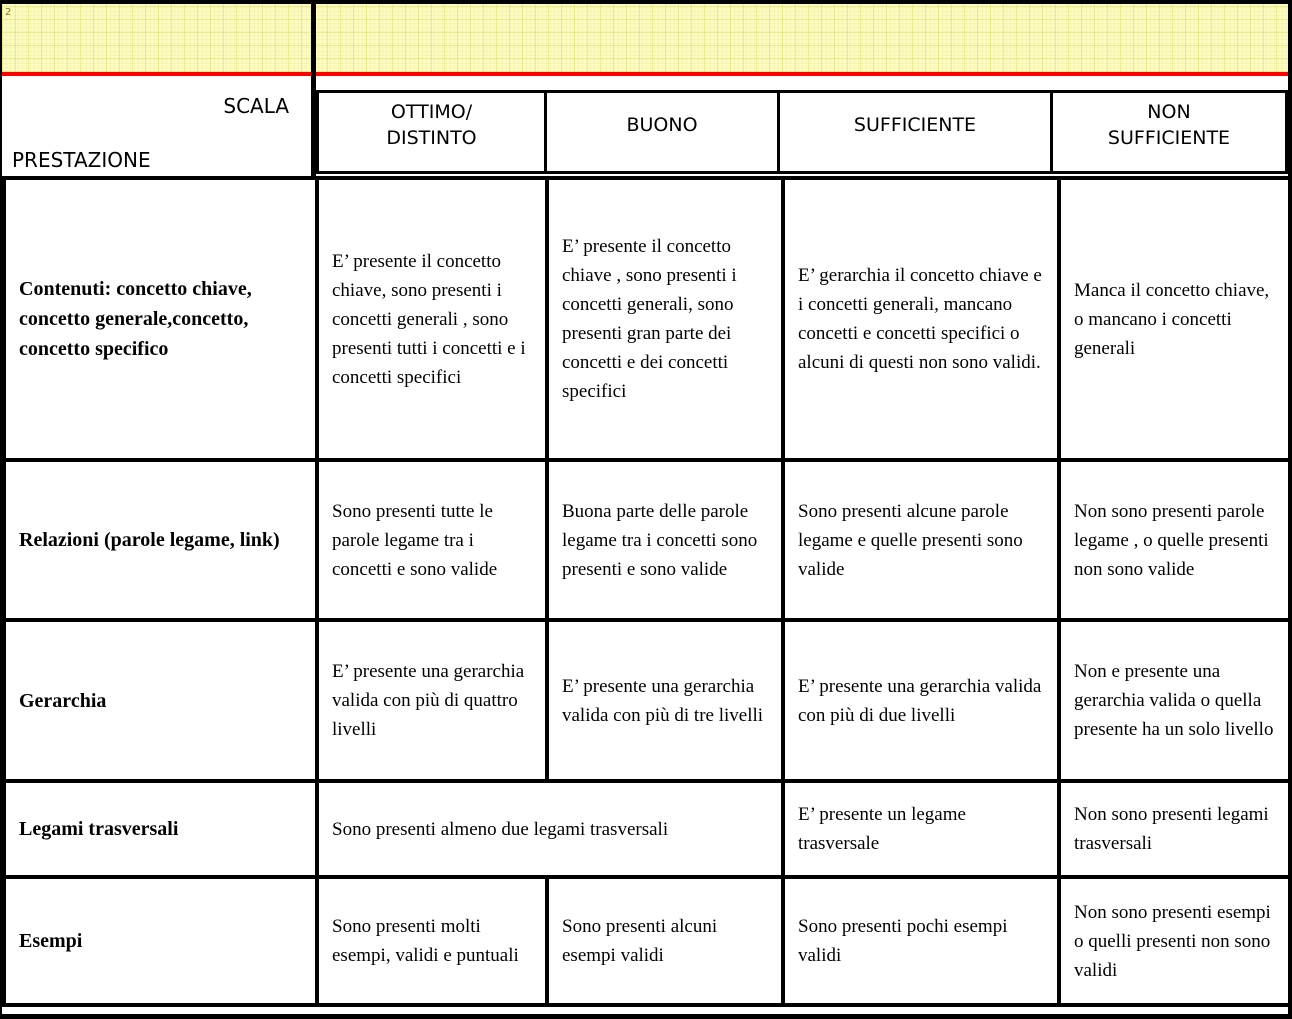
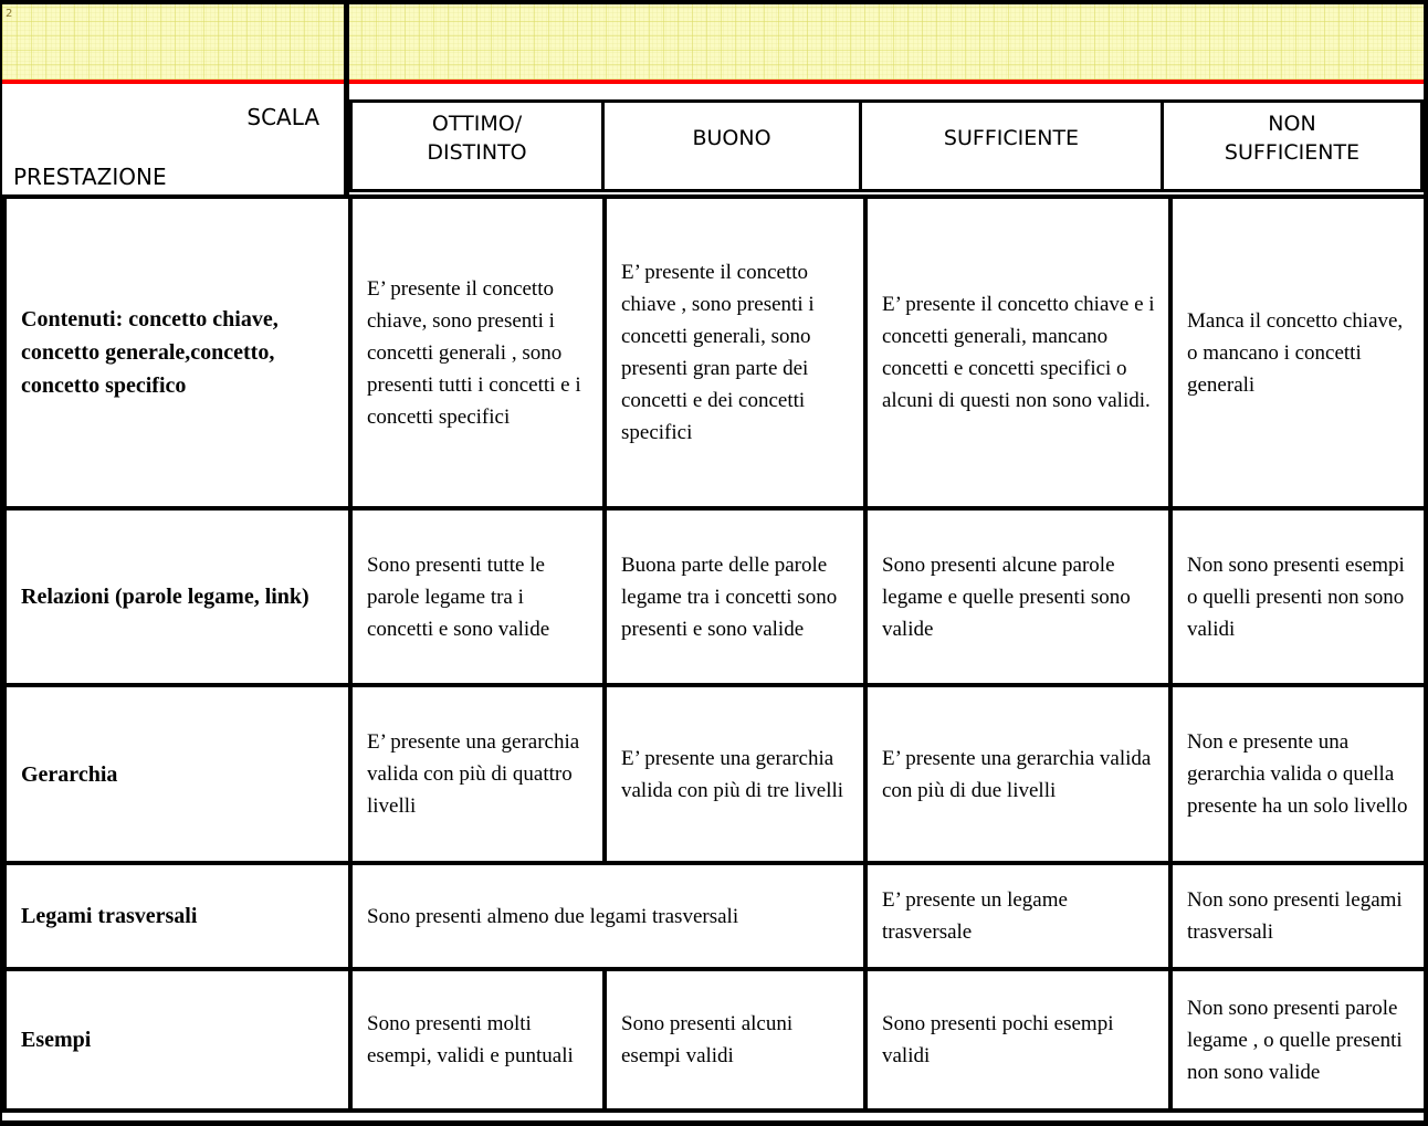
  2
  SCALA
  PRESTAZIONE
  OTTIMO/
  DISTINTO
  BUONO
  SUFFICIENTE
  NON
  SUFFICIENTE
- Contenuti: concetto chiave, concetto generale,concetto, concetto specifico	E’ presente il concetto chiave, sono presenti i concetti generali , sono presenti tutti i concetti e i concetti specifici	E’ presente il concetto chiave , sono presenti i concetti generali, sono presenti gran parte dei concetti e dei concetti specifici	E’ gerarchia il concetto chiave e i concetti generali, mancano concetti e concetti specifici o alcuni di questi non sono validi.	Manca il concetto chiave, o mancano i concetti generali
+ Contenuti: concetto chiave, concetto generale,concetto, concetto specifico	E’ presente il concetto chiave, sono presenti i concetti generali , sono presenti tutti i concetti e i concetti specifici	E’ presente il concetto chiave , sono presenti i concetti generali, sono presenti gran parte dei concetti e dei concetti specifici	E’ presente il concetto chiave e i concetti generali, mancano concetti e concetti specifici o alcuni di questi non sono validi.	Manca il concetto chiave, o mancano i concetti generali
- Relazioni (parole legame, link)	Sono presenti tutte le parole legame tra i concetti e sono valide	Buona parte delle parole legame tra i concetti sono presenti e sono valide	Sono presenti alcune parole legame e quelle presenti sono valide	Non sono presenti parole legame , o quelle presenti non sono valide
+ Relazioni (parole legame, link)	Sono presenti tutte le parole legame tra i concetti e sono valide	Buona parte delle parole legame tra i concetti sono presenti e sono valide	Sono presenti alcune parole legame e quelle presenti sono valide	Non sono presenti esempi o quelli presenti non sono validi
  Gerarchia	E’ presente una gerarchia valida con più di quattro livelli	E’ presente una gerarchia valida con più di tre livelli	E’ presente una gerarchia valida con più di due livelli	Non e presente una gerarchia valida o quella presente ha un solo livello
  Legami trasversali	Sono presenti almeno due legami trasversali	E’ presente un legame trasversale	Non sono presenti legami trasversali
- Esempi	Sono presenti molti esempi, validi e puntuali	Sono presenti alcuni esempi validi	Sono presenti pochi esempi validi	Non sono presenti esempi o quelli presenti non sono validi
+ Esempi	Sono presenti molti esempi, validi e puntuali	Sono presenti alcuni esempi validi	Sono presenti pochi esempi validi	Non sono presenti parole legame , o quelle presenti non sono valide
